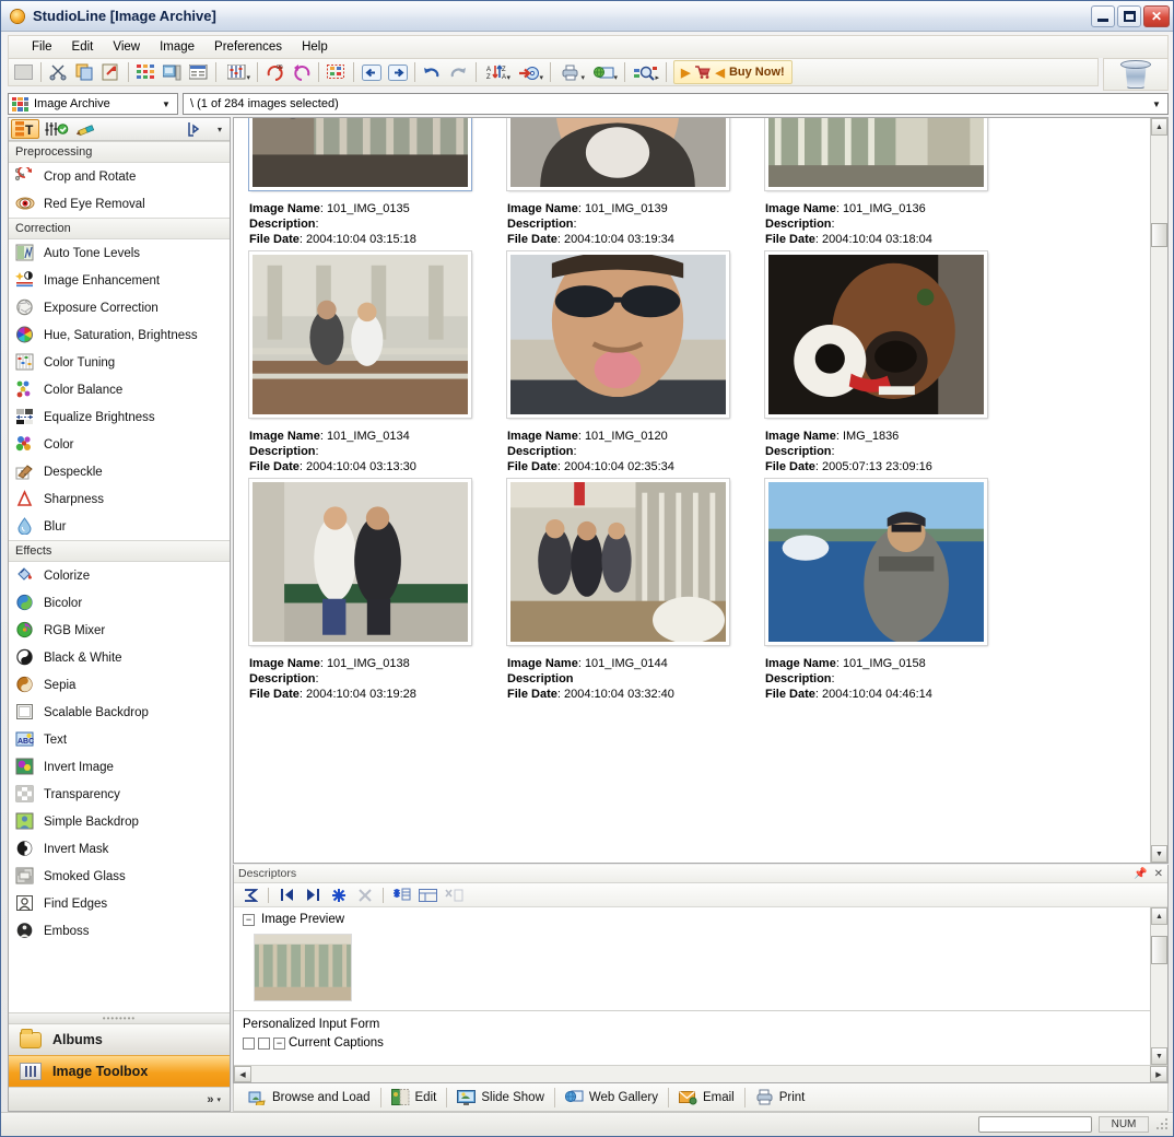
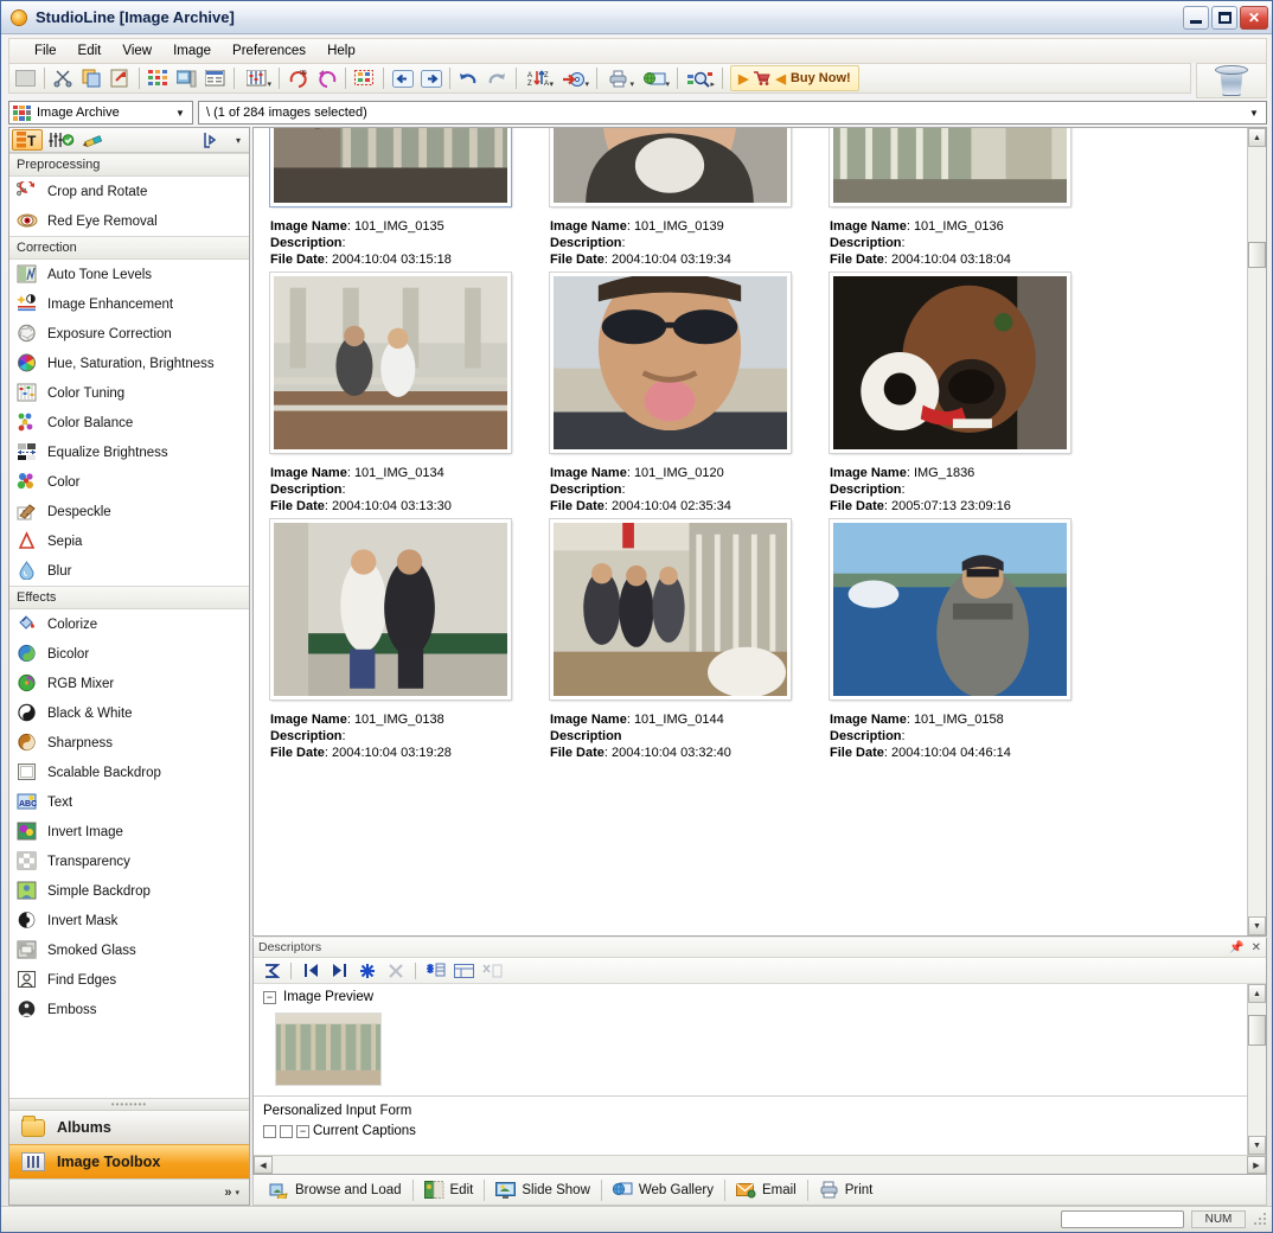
  StudioLine [Image Archive]
  ✕
  File
  Edit
  View
  Image
  Preferences
  Help
  ▶
  ◀
  Buy Now!
  Image Archive
  ▼
  \ (1 of 284 images selected)
  ▼
  T
  ▾
  Preprocessing
  Crop and Rotate
  Red Eye Removal
  Correction
  Auto Tone Levels
  Image Enhancement
  Exposure Correction
  Hue, Saturation, Brightness
  Color Tuning
  Color Balance
  Equalize Brightness
  Color
  Despeckle
- Sharpness
+ Sepia
  Blur
  Effects
  Colorize
  Bicolor
  RGB Mixer
  Black & White
- Sepia
+ Sharpness
  Scalable Backdrop
  Text
  Invert Image
  Transparency
  Simple Backdrop
  Invert Mask
  Smoked Glass
  Find Edges
  Emboss
  ••••••••
  Albums
  Image Toolbox
  »
  Image Name: 101_IMG_0135
  Description:
  File Date: 2004:10:04 03:15:18
  Image Name: 101_IMG_0139
  Description:
  File Date: 2004:10:04 03:19:34
  Image Name: 101_IMG_0136
  Description:
  File Date: 2004:10:04 03:18:04
  Image Name: 101_IMG_0134
  Description:
  File Date: 2004:10:04 03:13:30
  Image Name: 101_IMG_0120
  Description:
  File Date: 2004:10:04 02:35:34
  Image Name: IMG_1836
  Description:
  File Date: 2005:07:13 23:09:16
  Image Name: 101_IMG_0138
  Description:
  File Date: 2004:10:04 03:19:28
  Image Name: 101_IMG_0144
  Description
  File Date: 2004:10:04 03:32:40
  Image Name: 101_IMG_0158
  Description:
  File Date: 2004:10:04 04:46:14
  Descriptors
  📌
  ✕
  −
  Image Preview
  Personalized Input Form
  −
  Current Captions
  Browse and Load
  Edit
  Slide Show
  Web Gallery
  Email
  Print
  NUM
